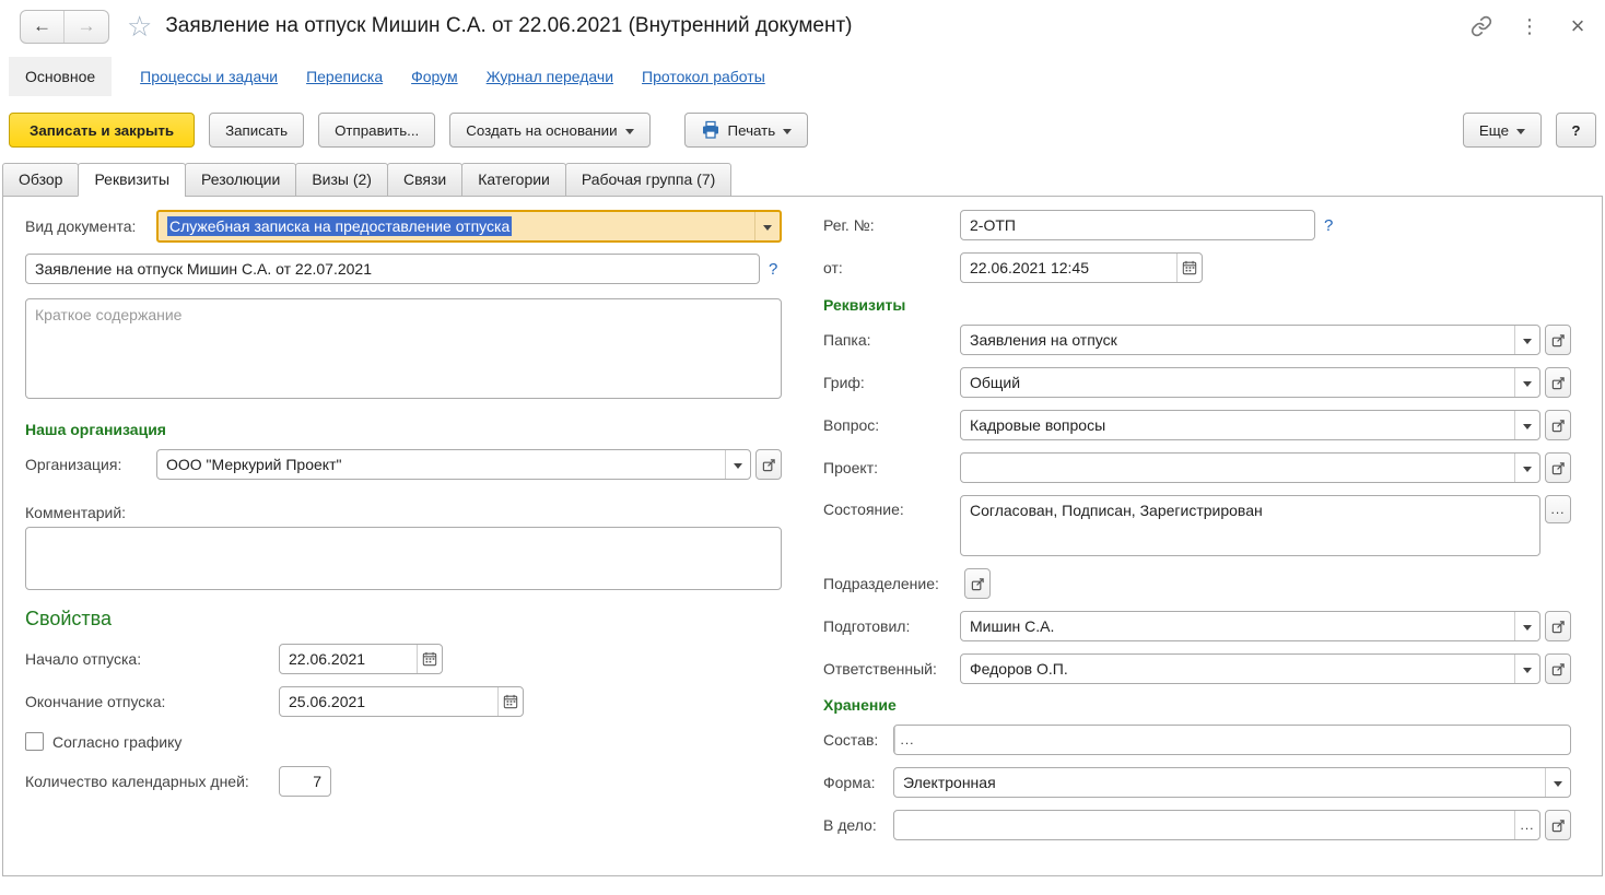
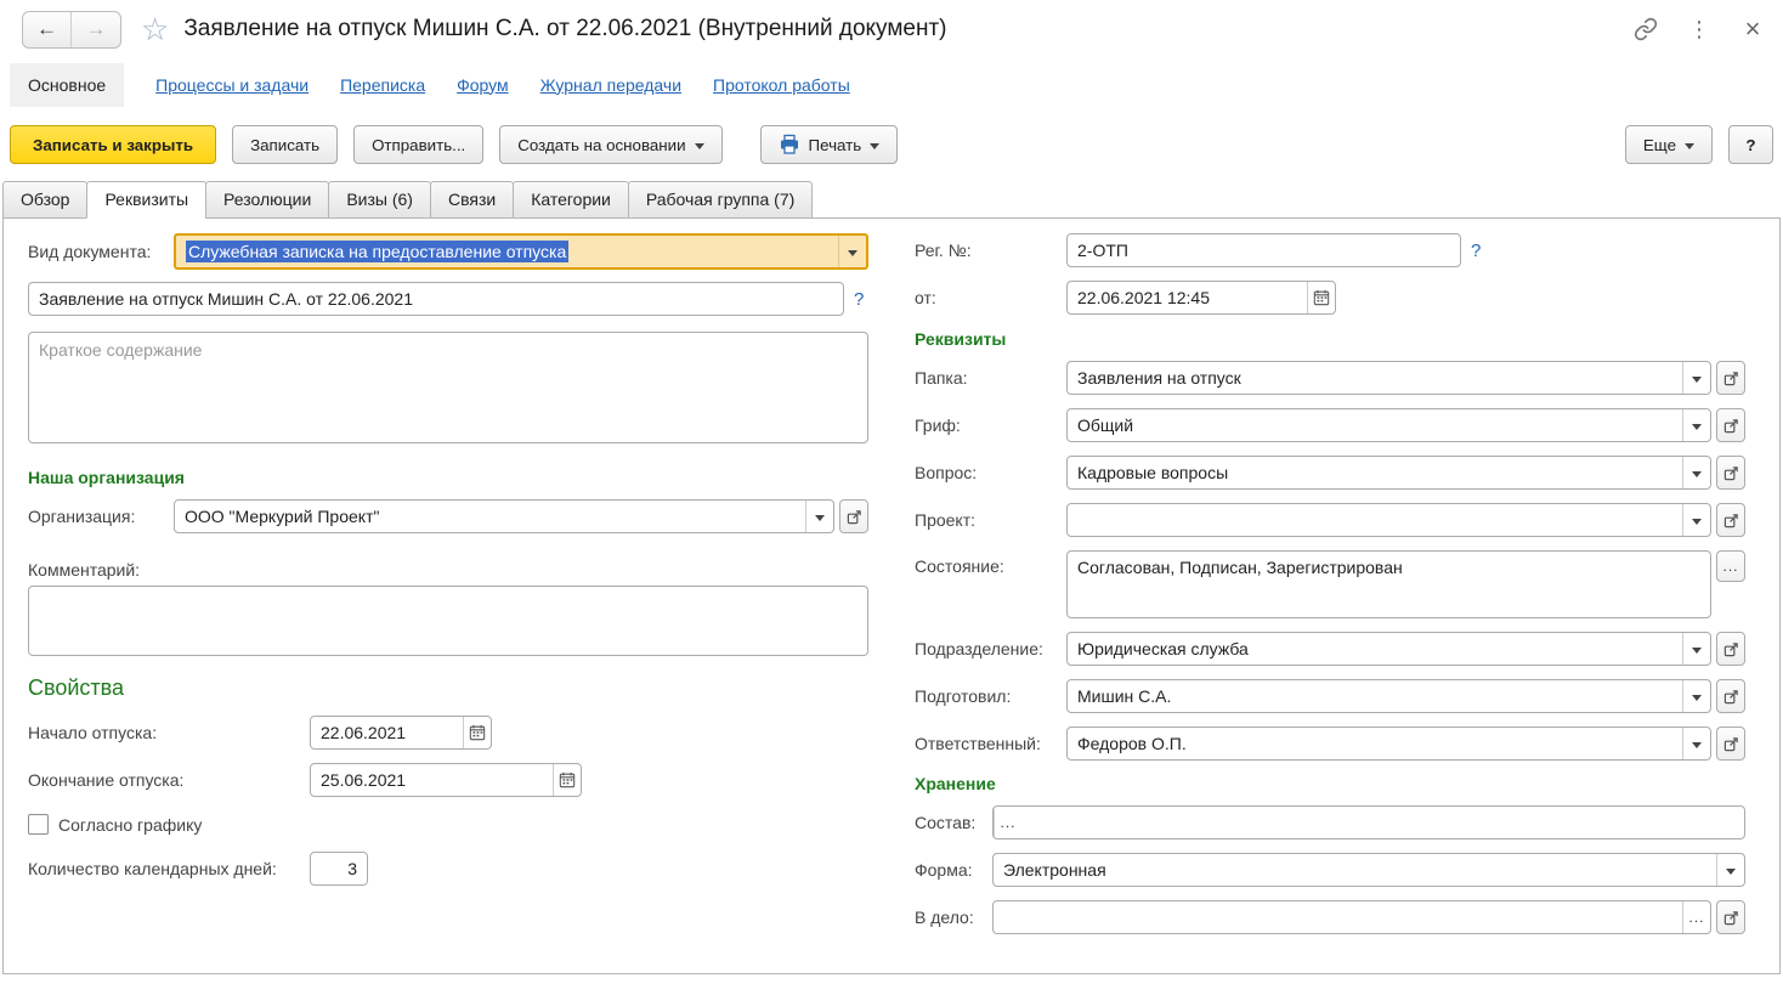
  ←
  →
  ☆
  Заявление на отпуск Мишин С.А. от 22.06.2021 (Внутренний документ)
  ⋮
  ×
  Основное
  Процессы и задачи
  Переписка
  Форум
  Журнал передачи
  Протокол работы
  Записать и закрыть
  Записать
  Отправить...
  Создать на основании
  Печать
  Еще
  ?
  Обзор
  Реквизиты
  Резолюции
- Визы (2)
+ Визы (6)
  Связи
  Категории
  Рабочая группа (7)
  Вид документа:
  Служебная записка на предоставление отпуска
- Заявление на отпуск Мишин С.А. от 22.07.2021
+ Заявление на отпуск Мишин С.А. от 22.06.2021
  ?
  Краткое содержание
  Наша организация
  Организация:
  ООО "Меркурий Проект"
  Комментарий:
  Свойства
  Начало отпуска:
  22.06.2021
  Окончание отпуска:
  25.06.2021
  Согласно графику
  Количество календарных дней:
- 7
+ 3
  Рег. №:
  2-ОТП
  ?
  от:
  22.06.2021 12:45
  Реквизиты
  Папка:
  Заявления на отпуск
  Гриф:
  Общий
  Вопрос:
  Кадровые вопросы
  Проект:
  Состояние:
  Согласован, Подписан, Зарегистрирован
  ...
  Подразделение:
+ Юридическая служба
  Подготовил:
  Мишин С.А.
  Ответственный:
  Федоров О.П.
  Хранение
  Состав:
  ...
  Форма:
  Электронная
  В дело:
  ...
